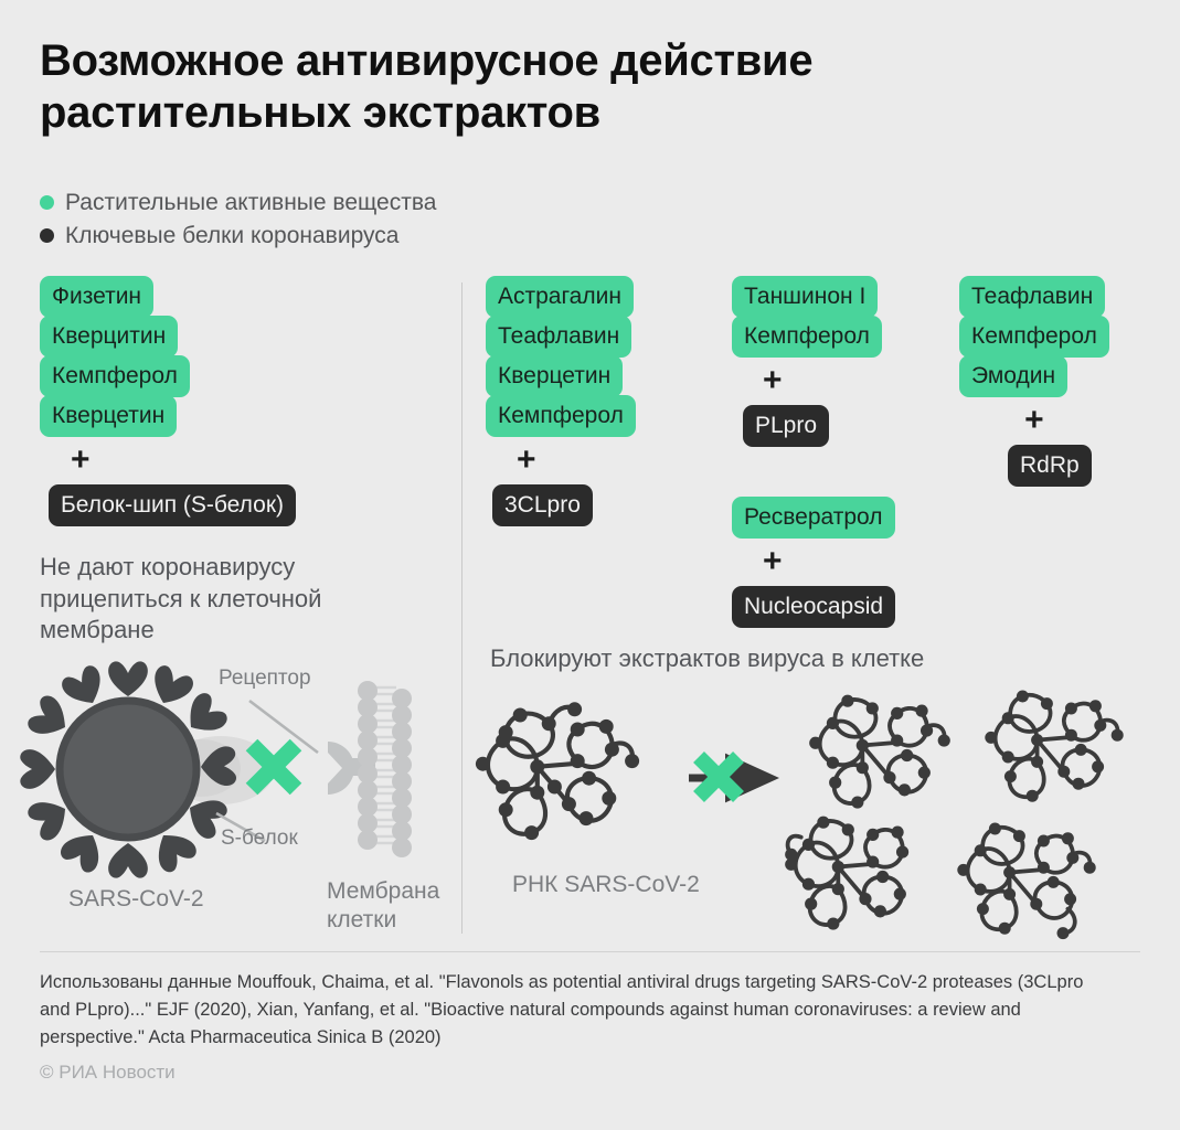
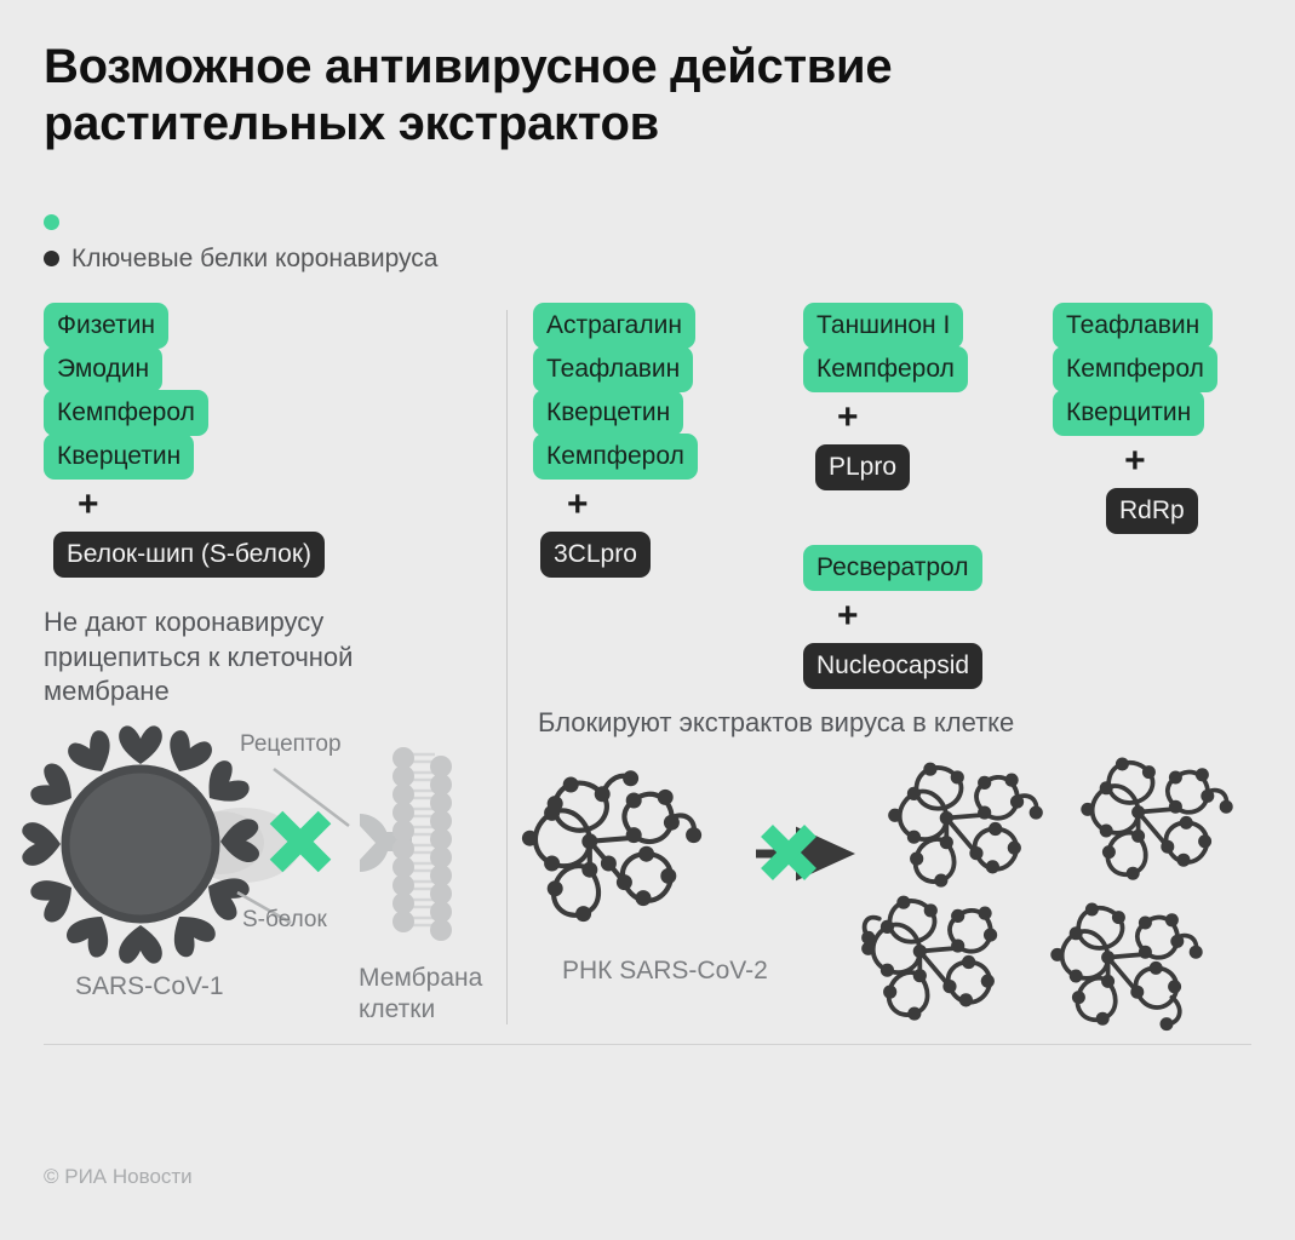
  Возможное антивирусное действие
  растительных экстрактов
- Растительные активные вещества
  Ключевые белки коронавируса
  Физетин
- Кверцитин
+ Эмодин
  Кемпферол
  Кверцетин
  +
  Белок-шип (S-белок)
  Астрагалин
  Теафлавин
  Кверцетин
  Кемпферол
  +
  3CLpro
  Таншинон I
  Кемпферол
  +
  PLpro
  Ресвератрол
  +
  Nucleocapsid
  Теафлавин
  Кемпферол
- Эмодин
+ Кверцитин
  +
  RdRp
  Не дают коронавирусу
  прицепиться к клеточной
  мембране
  Блокируют экстрактов вируса в клетке
  Рецептор
  S-белок
- SARS-CoV-2
+ SARS-CoV-1
  Мембрана
  клетки
  РНК SARS-CoV-2
- Использованы данные Mouffouk, Chaima, et al. "Flavonols as potential antiviral drugs targeting SARS-CoV-2 proteases (3CLpro and PLpro)..." EJF (2020), Xian, Yanfang, et al. "Bioactive natural compounds against human coronaviruses: a review and perspective." Acta Pharmaceutica Sinica B (2020)
  © РИА Новости
